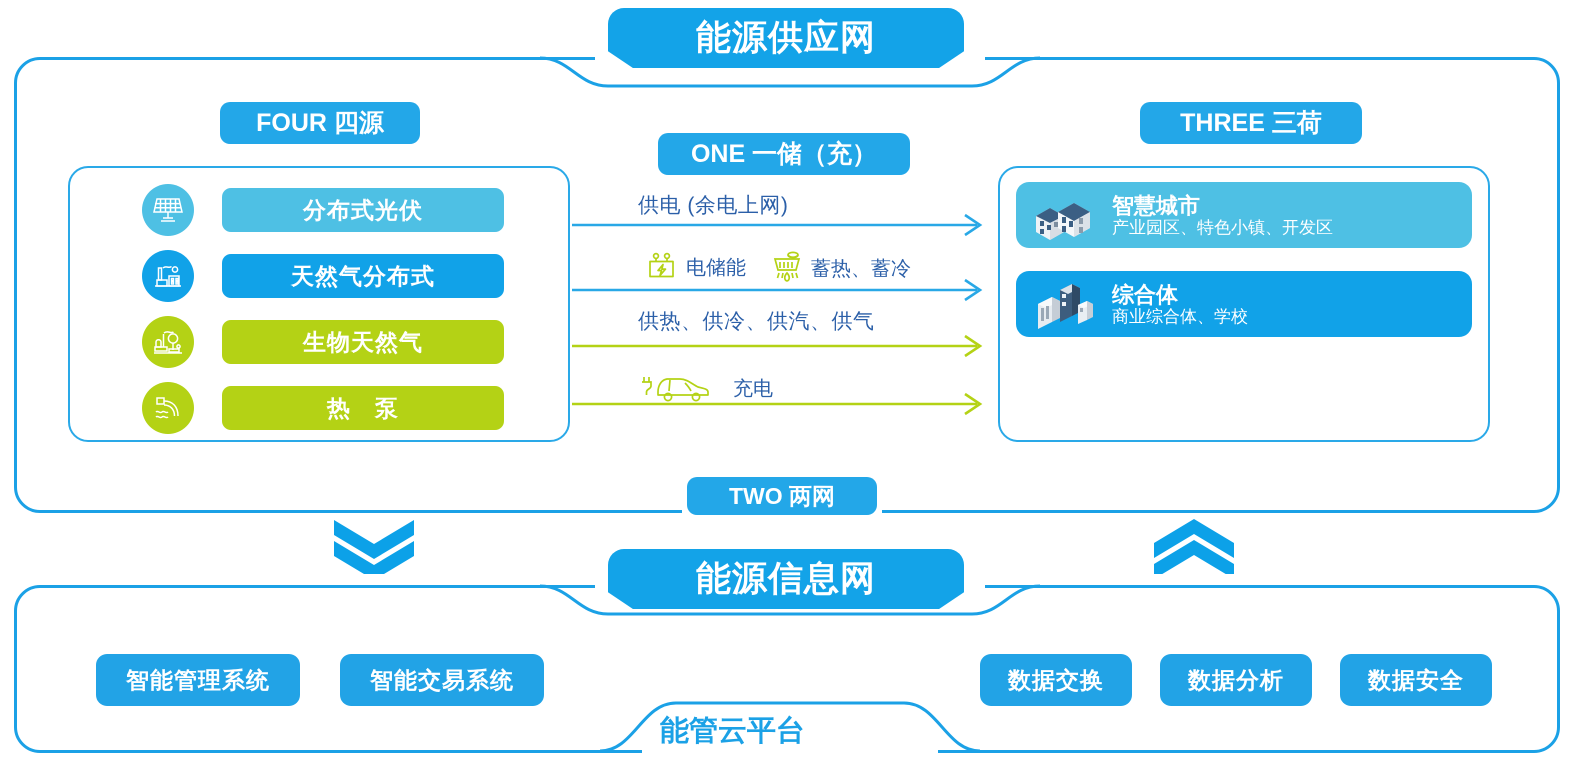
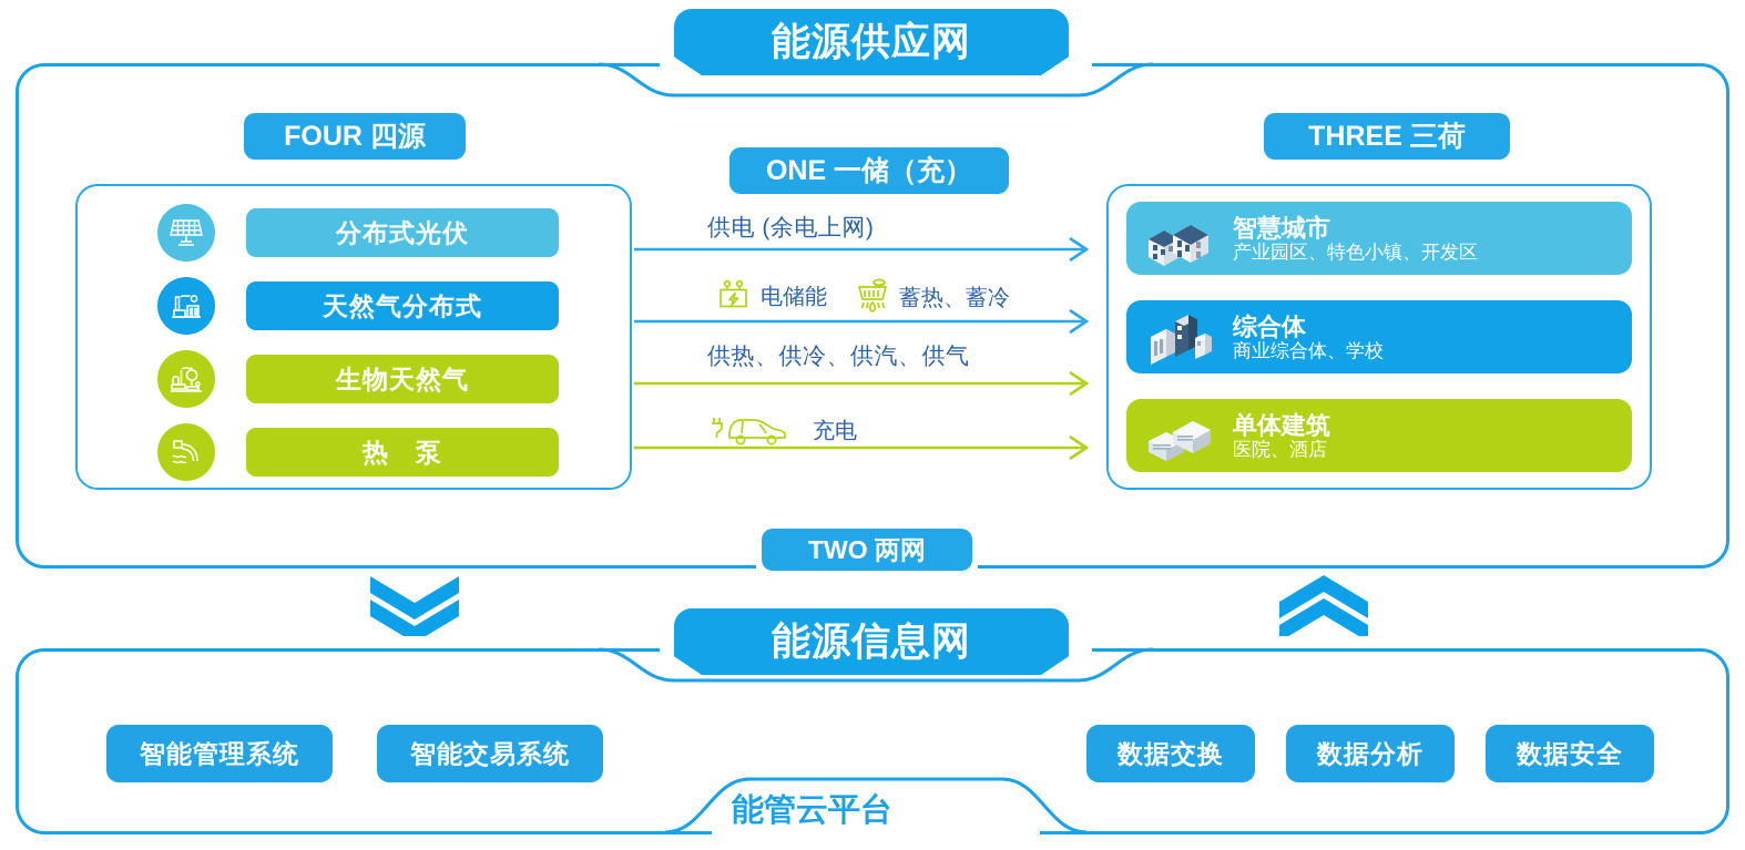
  能源供应网
  FOUR 四源
  分布式光伏
  天然气分布式
  生物天然气
  热 泵
  ONE 一储（充）
  供电 (余电上网)
  电储能
  蓄热、蓄冷
  供热、供冷、供汽、供气
  充电
  THREE 三荷
  智慧城市
  产业园区、特色小镇、开发区
  综合体
  商业综合体、学校
+ 单体建筑
+ 医院、酒店
  TWO 两网
  能源信息网
  智能管理系统
  智能交易系统
  数据交换
  数据分析
  数据安全
  能管云平台
